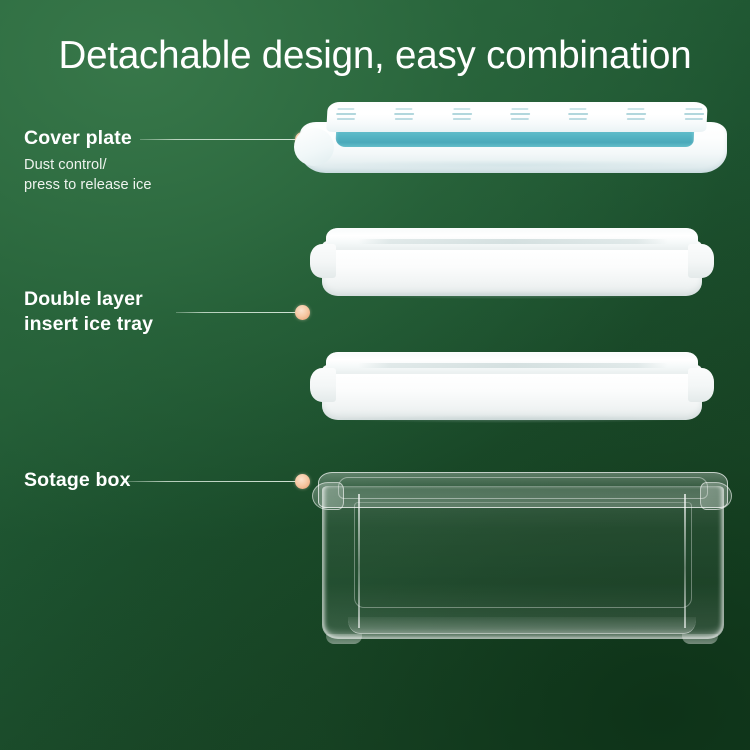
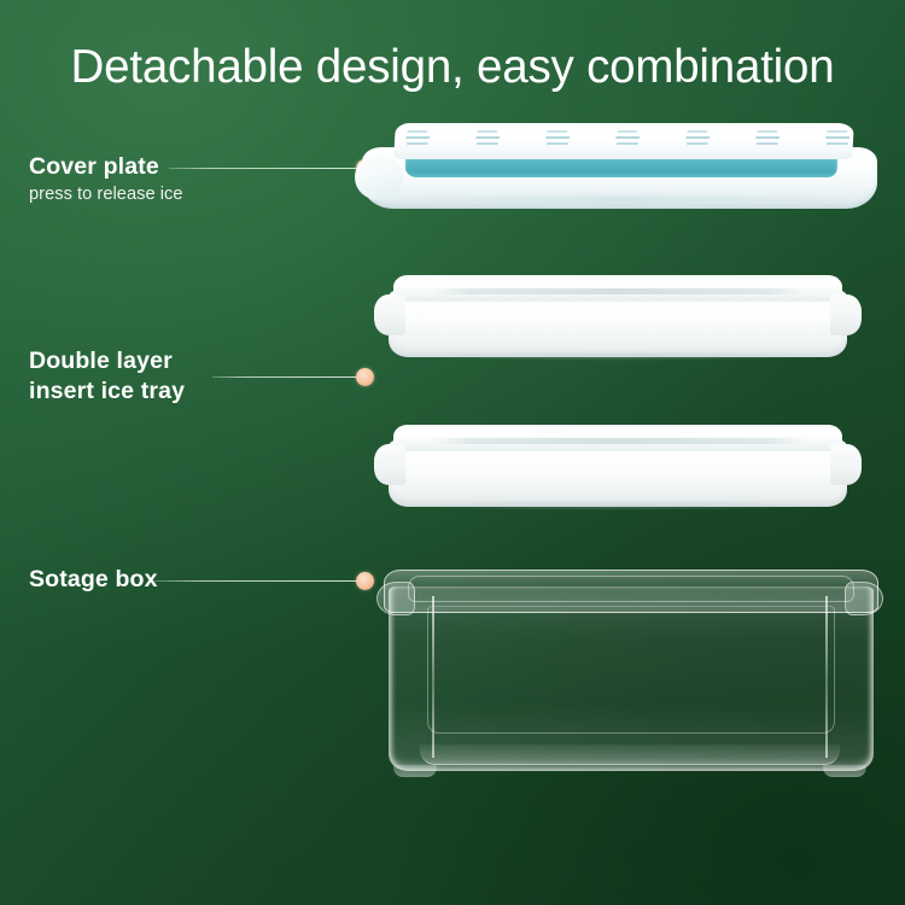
  Detachable design, easy combination
  Cover plate
- Dust control/
  press to release ice
  Double layer
  insert ice tray
  Sotage box
